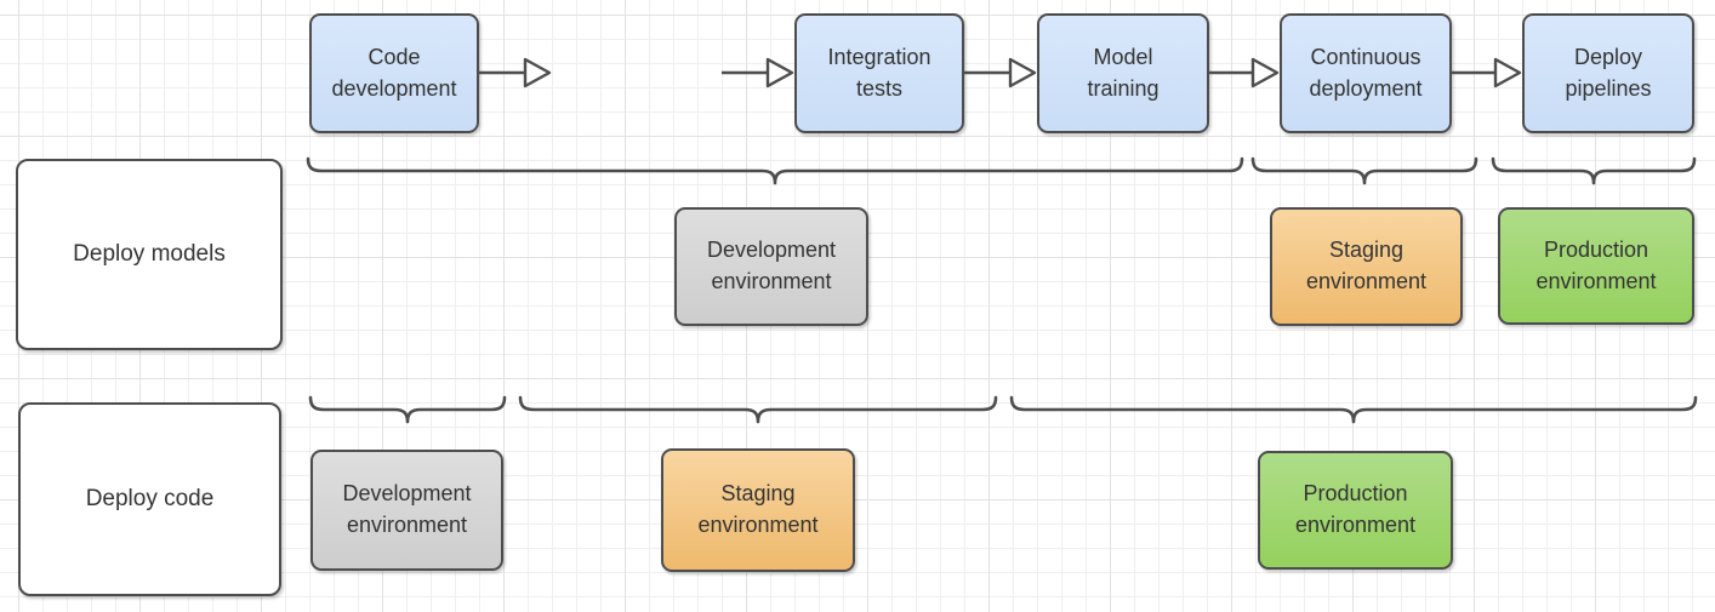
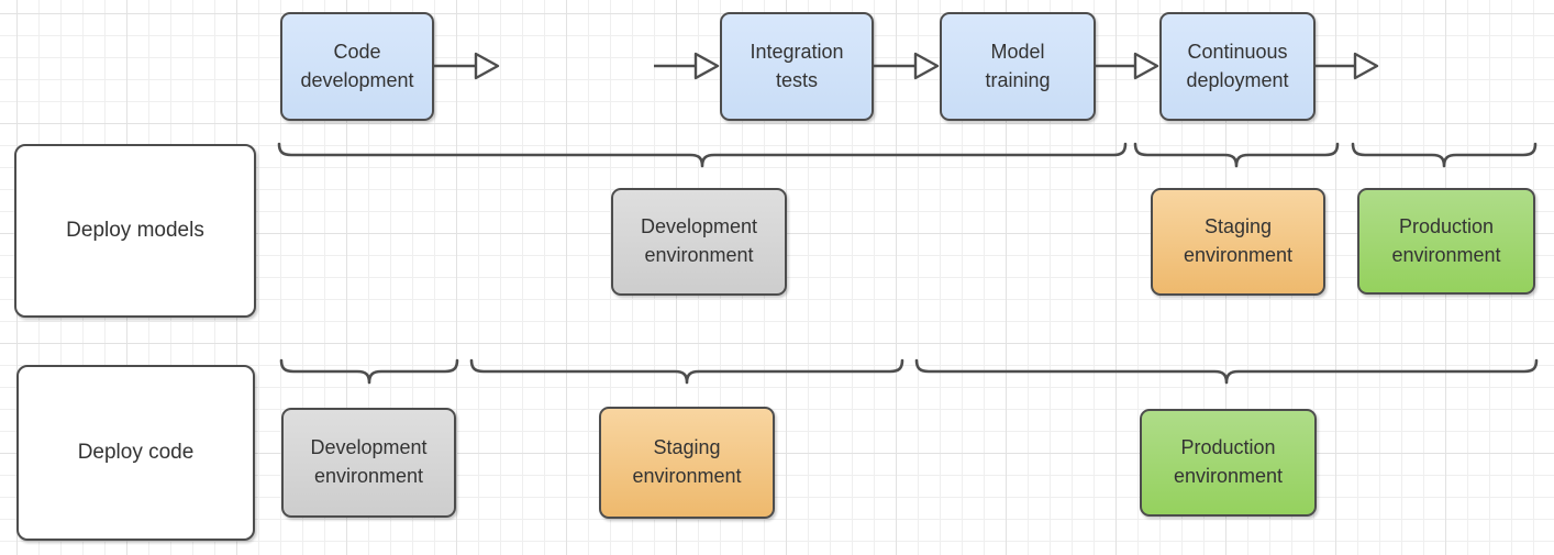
  Code
  development
  Integration
  tests
  Model
  training
  Continuous
  deployment
- Deploy
- pipelines
  Deploy models
  Development
  environment
  Staging
  environment
  Production
  environment
  Deploy code
  Development
  environment
  Staging
  environment
  Production
  environment
